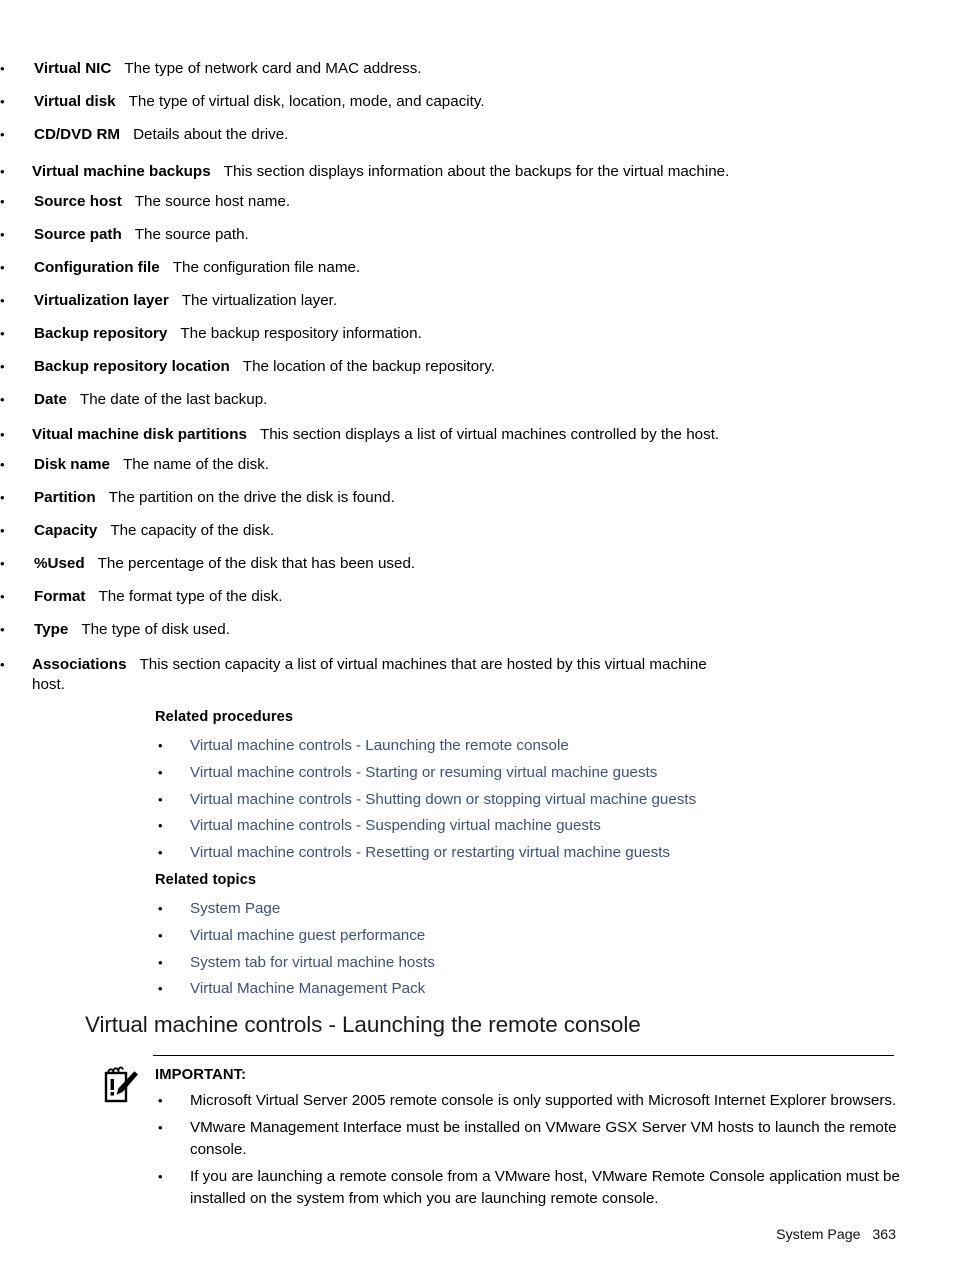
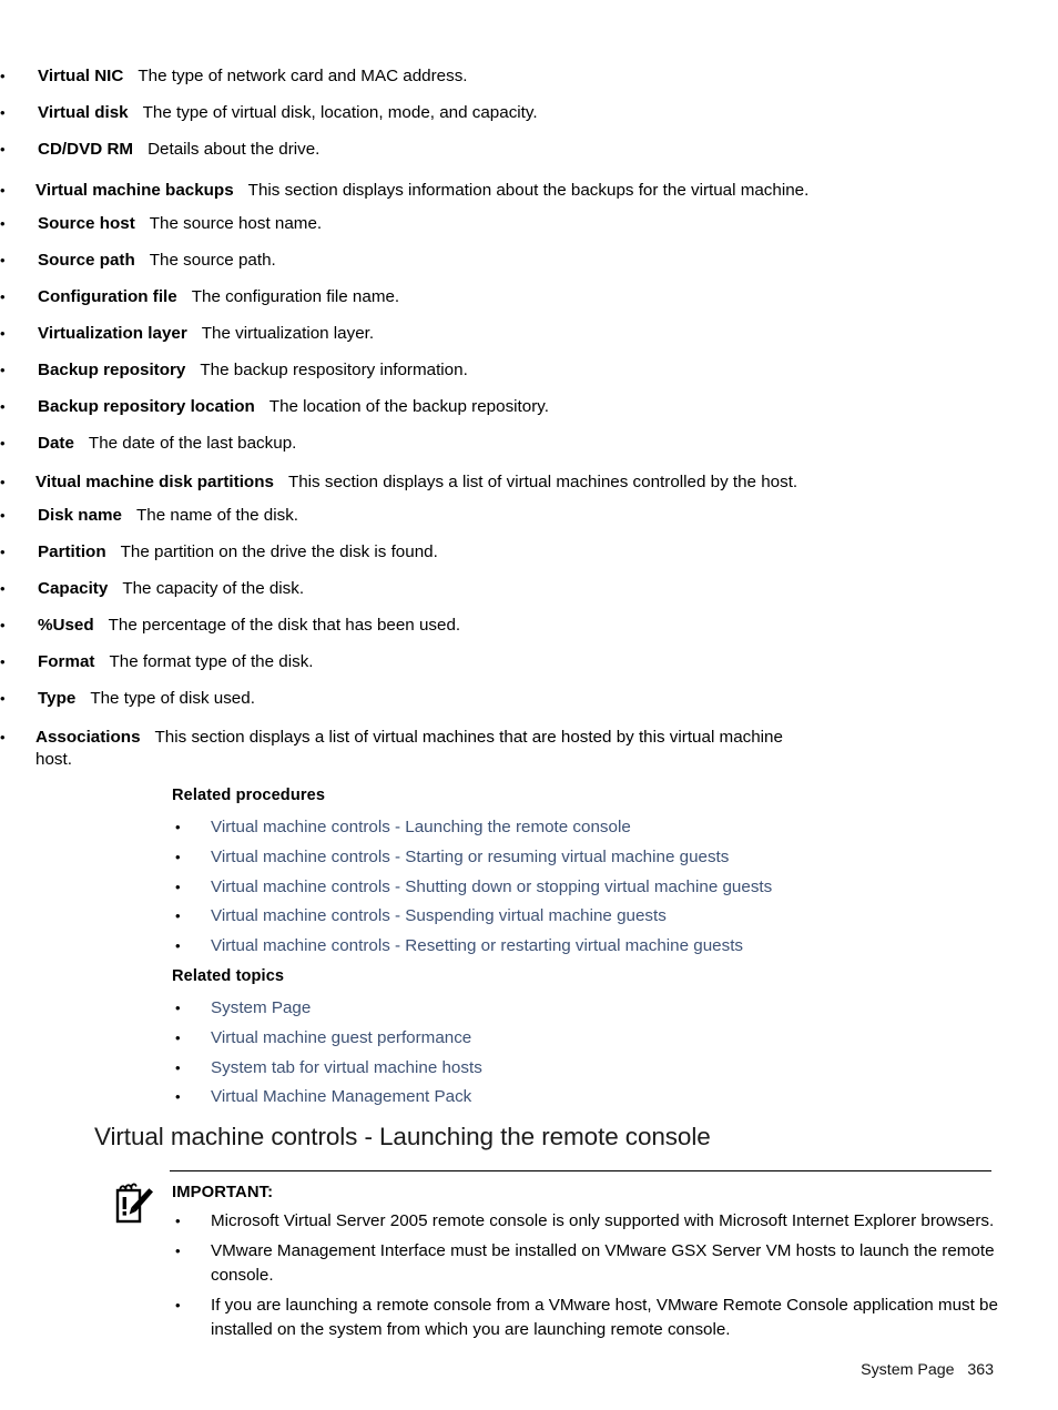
  •
  Virtual NIC The type of network card and MAC address.
  •
  Virtual disk The type of virtual disk, location, mode, and capacity.
  •
  CD/DVD RM Details about the drive.
  •
  Virtual machine backups This section displays information about the backups for the virtual machine.
  •
  Source host The source host name.
  •
  Source path The source path.
  •
  Configuration file The configuration file name.
  •
  Virtualization layer The virtualization layer.
  •
  Backup repository The backup respository information.
  •
  Backup repository location The location of the backup repository.
  •
  Date The date of the last backup.
  •
  Vitual machine disk partitions This section displays a list of virtual machines controlled by the host.
  •
  Disk name The name of the disk.
  •
  Partition The partition on the drive the disk is found.
  •
  Capacity The capacity of the disk.
  •
  %Used The percentage of the disk that has been used.
  •
  Format The format type of the disk.
  •
  Type The type of disk used.
  •
- Associations This section capacity a list of virtual machines that are hosted by this virtual machine host.
+ Associations This section displays a list of virtual machines that are hosted by this virtual machine host.
  Related procedures
  •
  Virtual machine controls - Launching the remote console
  •
  Virtual machine controls - Starting or resuming virtual machine guests
  •
  Virtual machine controls - Shutting down or stopping virtual machine guests
  •
  Virtual machine controls - Suspending virtual machine guests
  •
  Virtual machine controls - Resetting or restarting virtual machine guests
  Related topics
  •
  System Page
  •
  Virtual machine guest performance
  •
  System tab for virtual machine hosts
  •
  Virtual Machine Management Pack
  Virtual machine controls - Launching the remote console
  IMPORTANT:
  •
  Microsoft Virtual Server 2005 remote console is only supported with Microsoft Internet Explorer browsers.
  •
  VMware Management Interface must be installed on VMware GSX Server VM hosts to launch the remote console.
  •
  If you are launching a remote console from a VMware host, VMware Remote Console application must be installed on the system from which you are launching remote console.
  System Page 363
